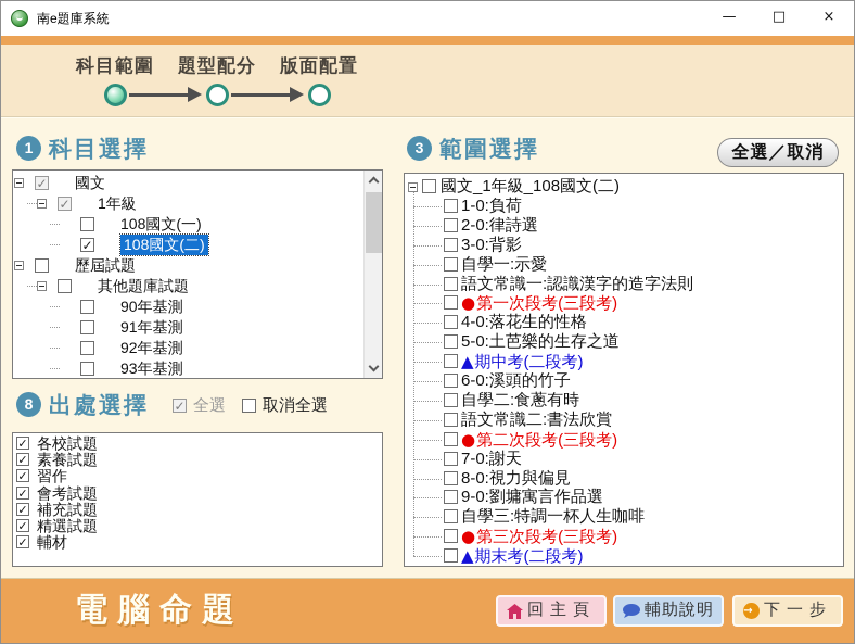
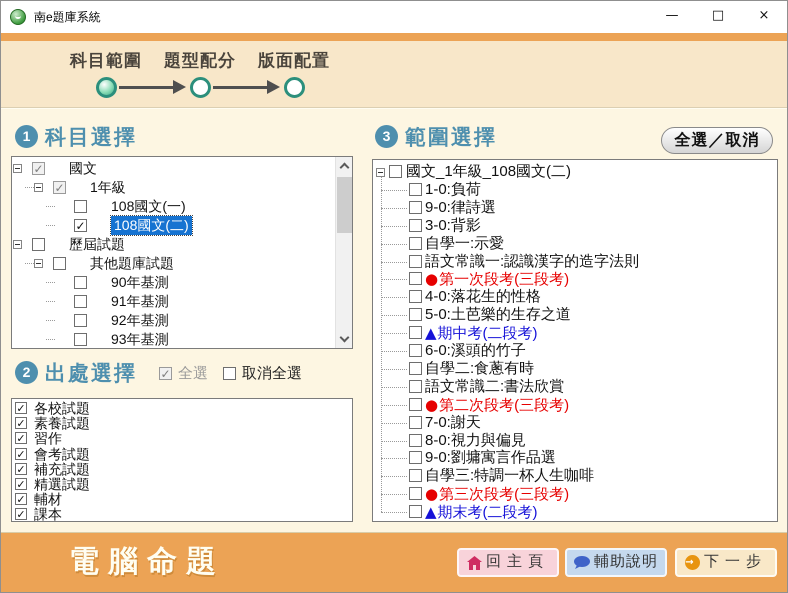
  南e題庫系統
  —
  □
  ×
  科目範圍
  題型配分
  版面配置
  1
  科目選擇
  國文
  1年級
  108國文(一)
  108國文(二)
  歷屆試題
  其他題庫試題
  90年基測
  91年基測
  92年基測
  93年基測
- 8
+ 2
  出處選擇
  全選
  取消全選
  各校試題
  素養試題
  習作
  會考試題
  補充試題
  精選試題
  輔材
+ 課本
  3
  範圍選擇
  全選／取消
  國文_1年級_108國文(二)
  1-0:負荷
- 2-0:律詩選
+ 9-0:律詩選
  3-0:背影
  自學一:示愛
  語文常識一:認識漢字的造字法則
  ●第一次段考(三段考)
  4-0:落花生的性格
  5-0:土芭樂的生存之道
  ▲期中考(二段考)
  6-0:溪頭的竹子
  自學二:食蔥有時
  語文常識二:書法欣賞
  ●第二次段考(三段考)
  7-0:謝天
  8-0:視力與偏見
  9-0:劉墉寓言作品選
  自學三:特調一杯人生咖啡
  ●第三次段考(三段考)
  ▲期末考(二段考)
  電腦命題
  回主頁
  輔助說明
  →
  下一步
